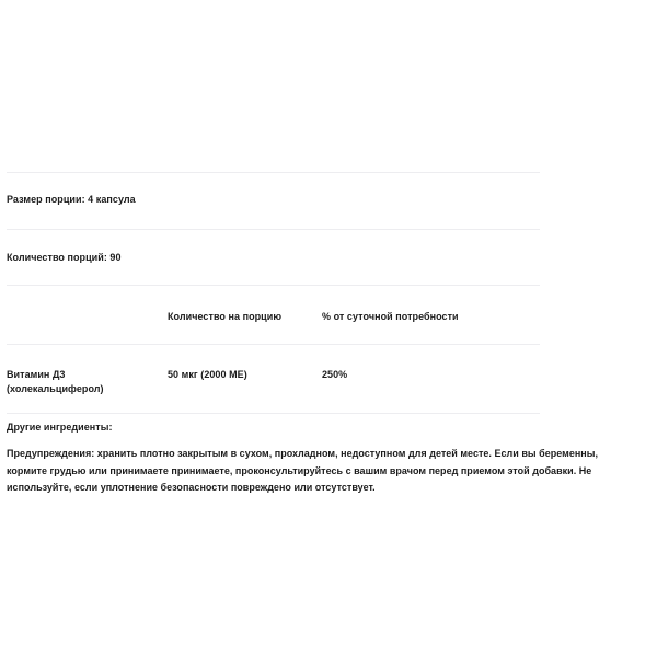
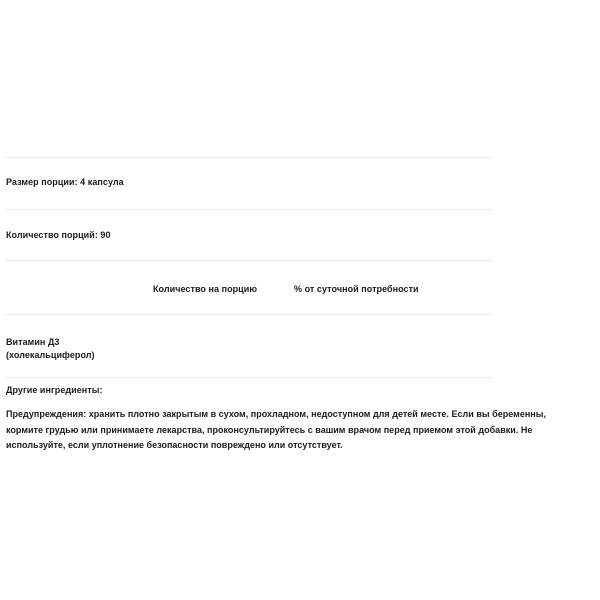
  Размер порции: 4 капсула
  Количество порций: 90
  Количество на порцию
  % от суточной потребности
  Витамин Д3
  (холекальциферол)
- 50 мкг (2000 МЕ)
- 250%
  Другие ингредиенты:
- Предупреждения: хранить плотно закрытым в сухом, прохладном, недоступном для детей месте. Если вы беременны, кормите грудью или принимаете принимаете, проконсультируйтесь с вашим врачом перед приемом этой добавки. Не используйте, если уплотнение безопасности повреждено или отсутствует.
+ Предупреждения: хранить плотно закрытым в сухом, прохладном, недоступном для детей месте. Если вы беременны, кормите грудью или принимаете лекарства, проконсультируйтесь с вашим врачом перед приемом этой добавки. Не используйте, если уплотнение безопасности повреждено или отсутствует.
